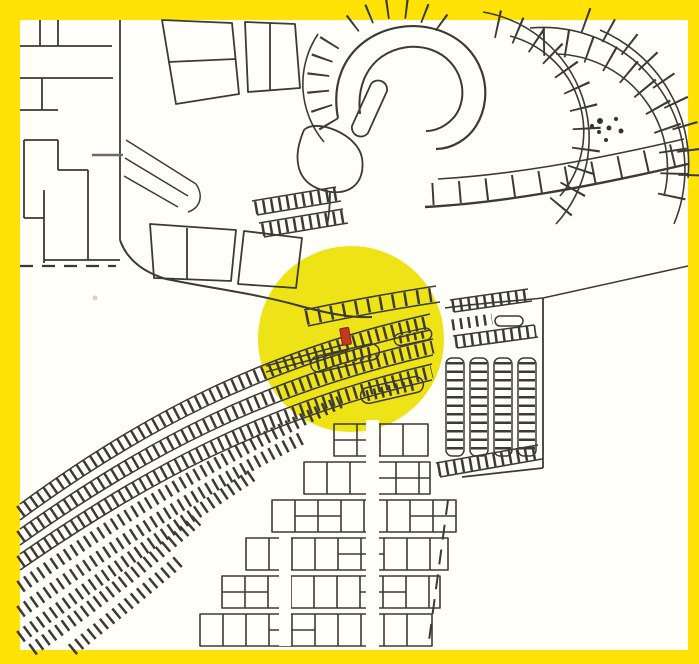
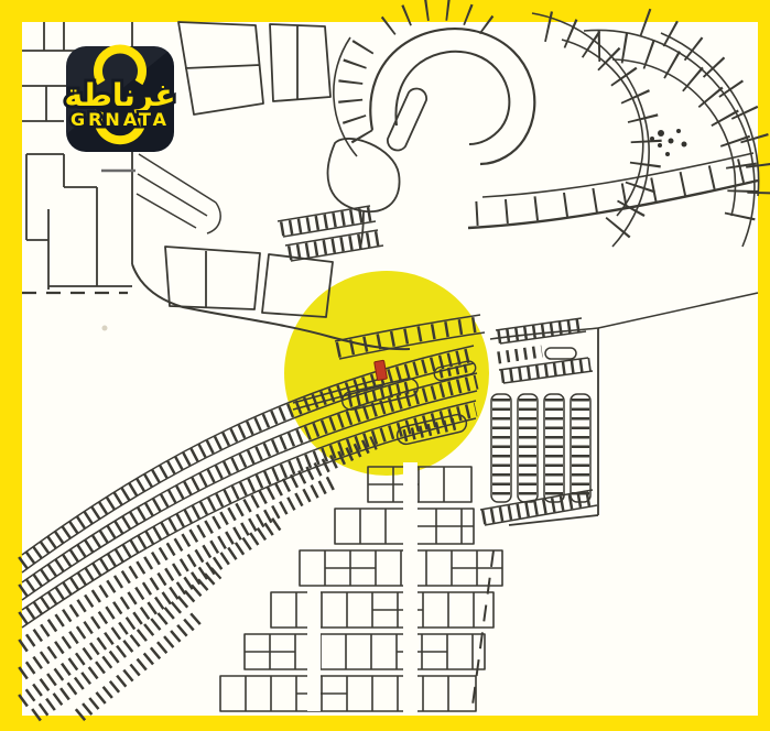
+ غرناطة
+ GRNATA
